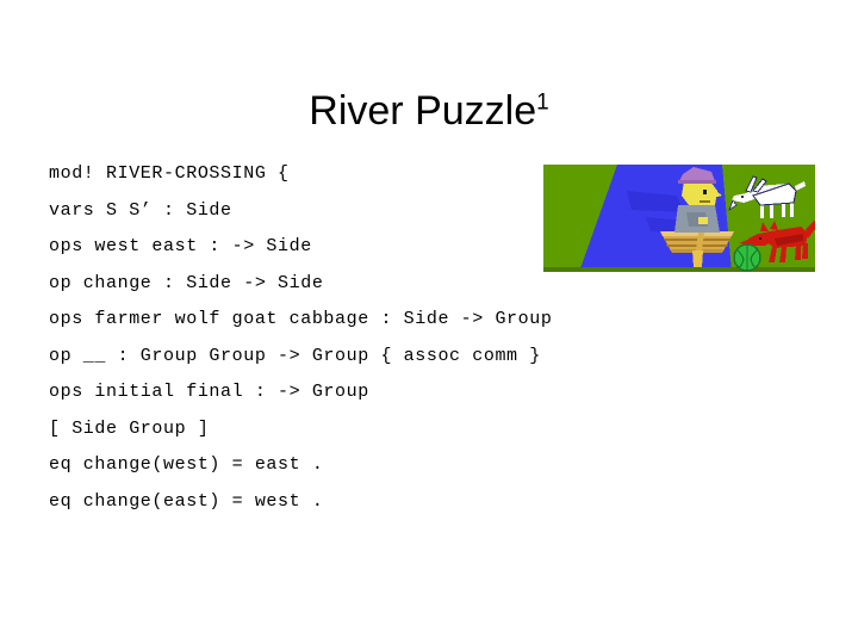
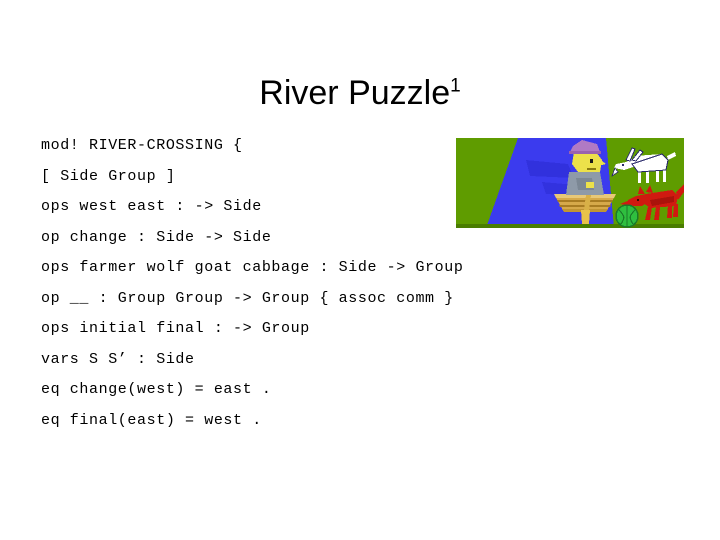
  River Puzzle1
  mod! RIVER-CROSSING {
- vars S S’ : Side
+ [ Side Group ]
  ops west east : -> Side
  op change : Side -> Side
  ops farmer wolf goat cabbage : Side -> Group
  op __ : Group Group -> Group { assoc comm }
  ops initial final : -> Group
- [ Side Group ]
+ vars S S’ : Side
  eq change(west) = east .
- eq change(east) = west .
+ eq final(east) = west .
